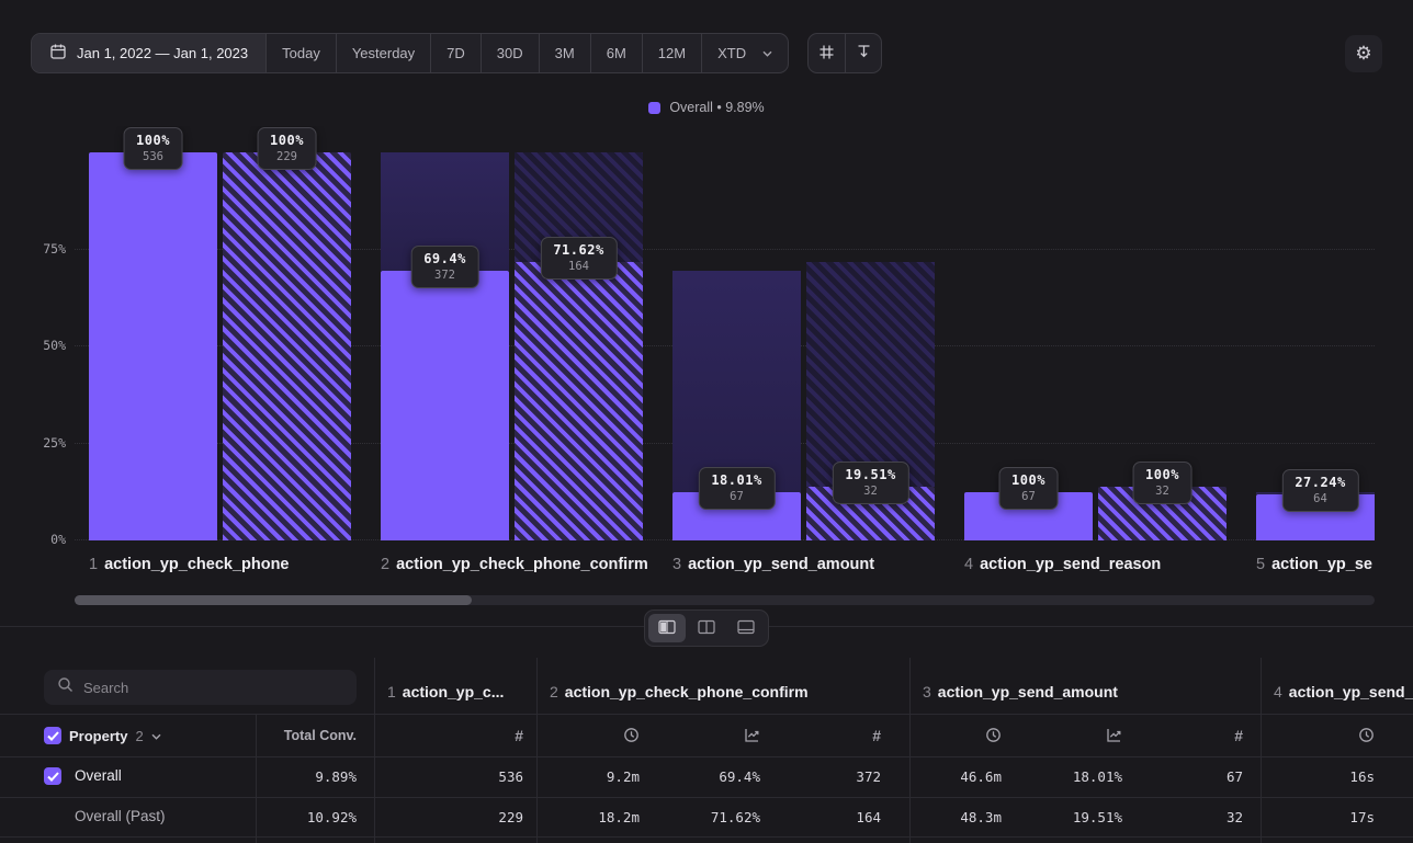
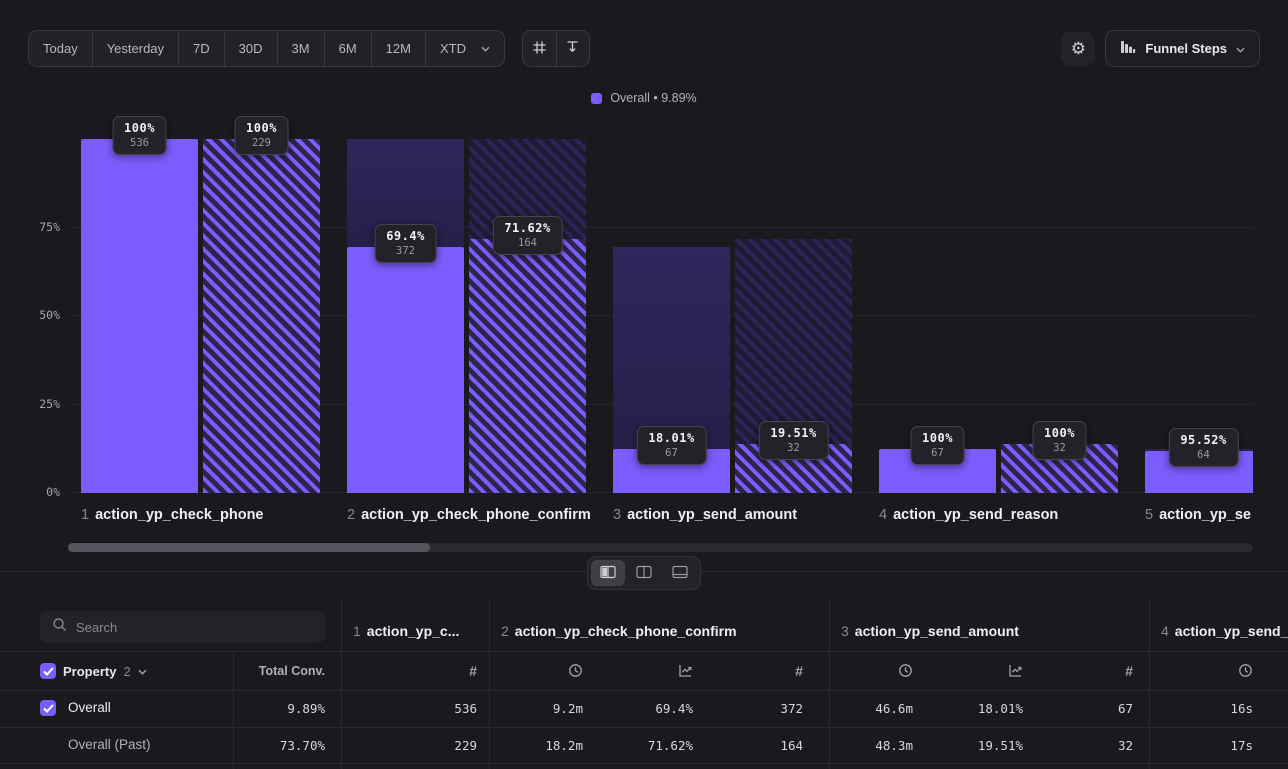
- Jan 1, 2022 — Jan 1, 2023
  Today
  Yesterday
  7D
  30D
  3M
  6M
  12M
  XTD
  ⚙
+ Funnel Steps
  Overall • 9.89%
  0%
  25%
  50%
  75%
  100%
  536
  100%
  229
  69.4%
  372
  71.62%
  164
  18.01%
  67
  19.51%
  32
  100%
  67
  100%
  32
- 27.24%
+ 95.52%
  64
  1 action_yp_check_phone
  2 action_yp_check_phone_confirm
  3 action_yp_send_amount
  4 action_yp_send_reason
  5 action_yp_se
  Search
  Property
  2
  Total Conv.
  1 action_yp_c...
  2 action_yp_check_phone_confirm
  3 action_yp_send_amount
  4 action_yp_send_
  #
  #
  #
  Overall
  9.89%
  536
  9.2m
  69.4%
  372
  46.6m
  18.01%
  67
  16s
  Overall (Past)
- 10.92%
+ 73.70%
  229
  18.2m
  71.62%
  164
  48.3m
  19.51%
  32
  17s
